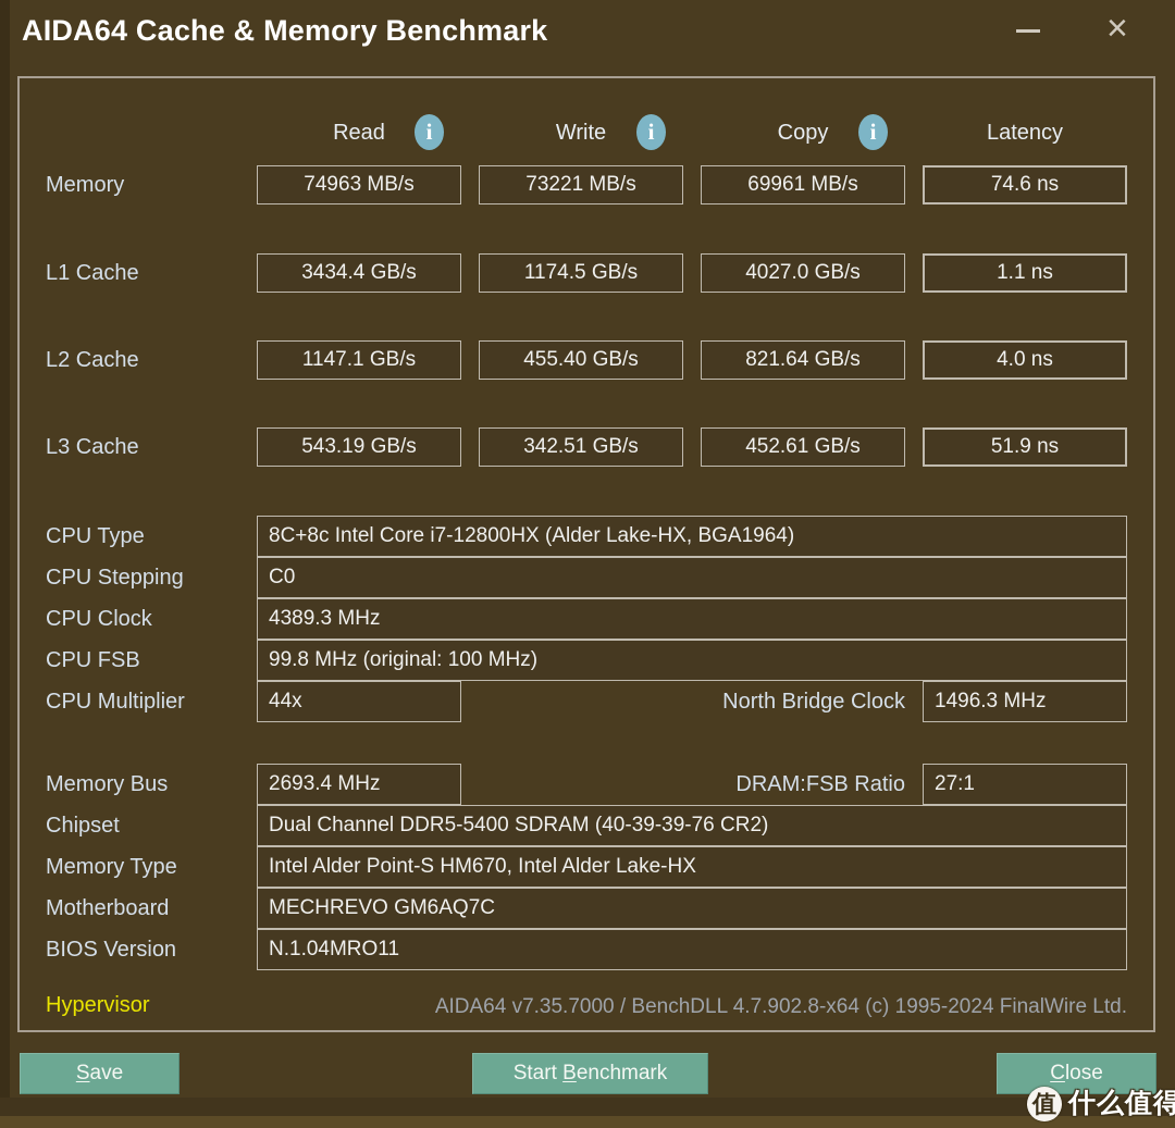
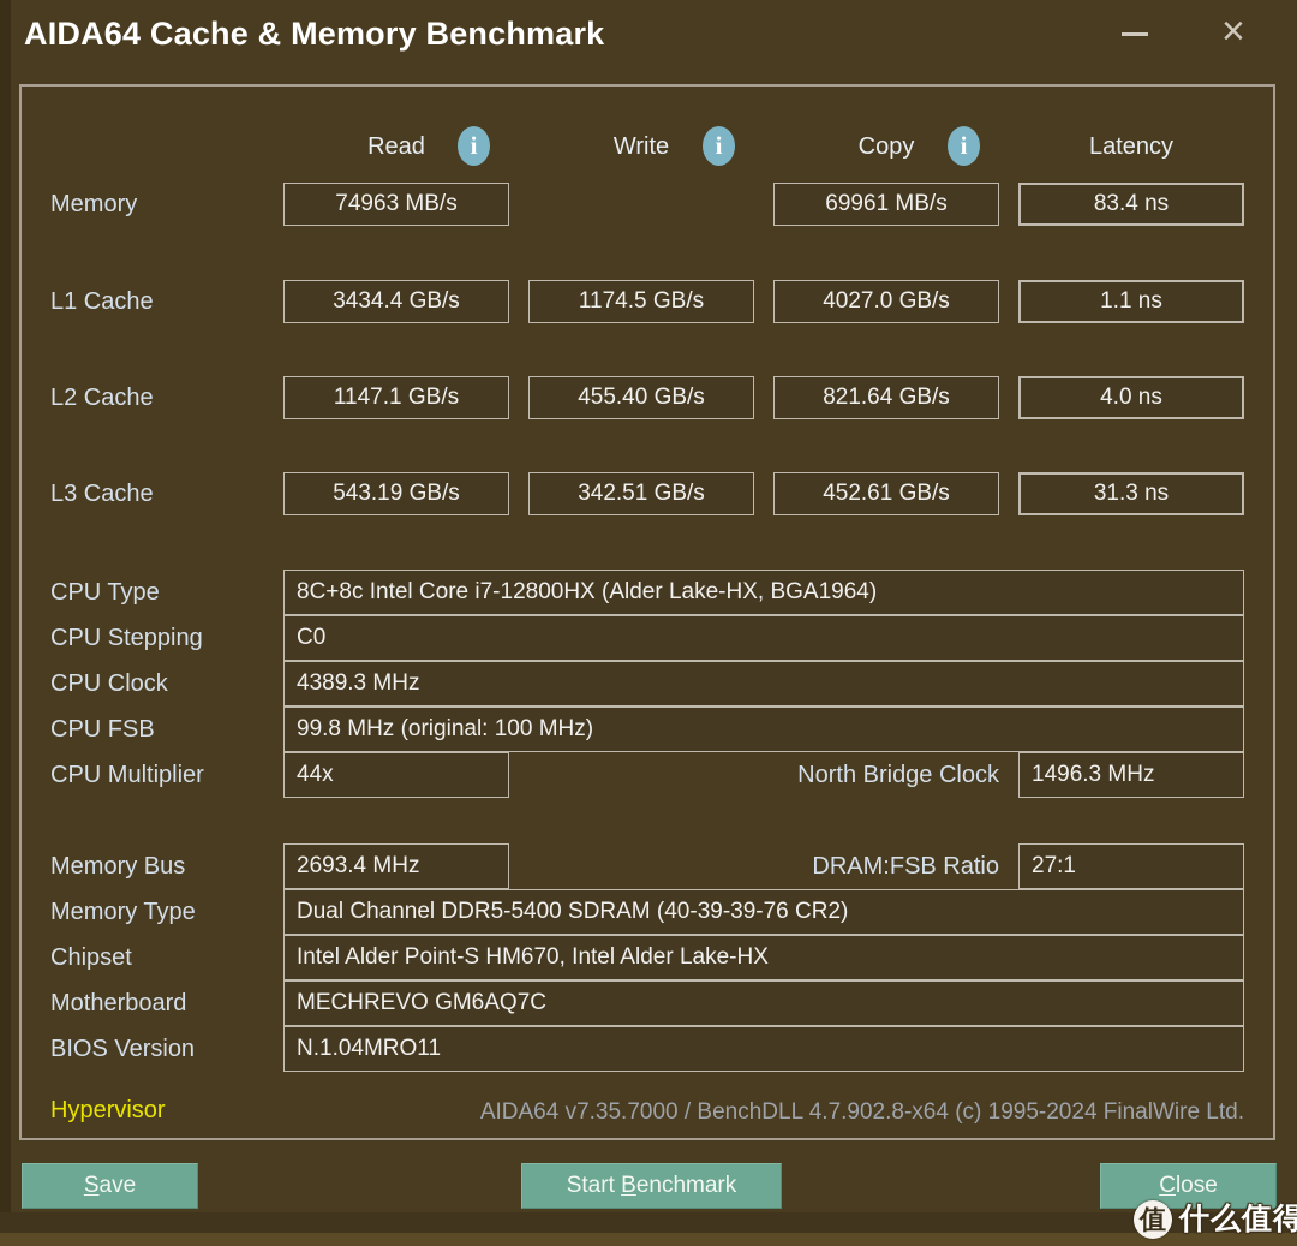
  AIDA64 Cache & Memory Benchmark
  ×
  Read
  i
  Write
  i
  Copy
  i
  Latency
  Memory
  74963 MB/s
- 73221 MB/s
  69961 MB/s
- 74.6 ns
+ 83.4 ns
  L1 Cache
  3434.4 GB/s
  1174.5 GB/s
  4027.0 GB/s
  1.1 ns
  L2 Cache
  1147.1 GB/s
  455.40 GB/s
  821.64 GB/s
  4.0 ns
  L3 Cache
  543.19 GB/s
  342.51 GB/s
  452.61 GB/s
- 51.9 ns
+ 31.3 ns
  CPU Type
  8C+8c Intel Core i7-12800HX (Alder Lake-HX, BGA1964)
  CPU Stepping
  C0
  CPU Clock
  4389.3 MHz
  CPU FSB
  99.8 MHz (original: 100 MHz)
  CPU Multiplier
  44x
  North Bridge Clock
  1496.3 MHz
  Memory Bus
  2693.4 MHz
  DRAM:FSB Ratio
  27:1
- Chipset
+ Memory Type
  Dual Channel DDR5-5400 SDRAM (40-39-39-76 CR2)
- Memory Type
+ Chipset
  Intel Alder Point-S HM670, Intel Alder Lake-HX
  Motherboard
  MECHREVO GM6AQ7C
  BIOS Version
  N.1.04MRO11
  Hypervisor
  AIDA64 v7.35.7000 / BenchDLL 4.7.902.8-x64 (c) 1995-2024 FinalWire Ltd.
  Save
  Start Benchmark
  Close
  值
  什么值得
